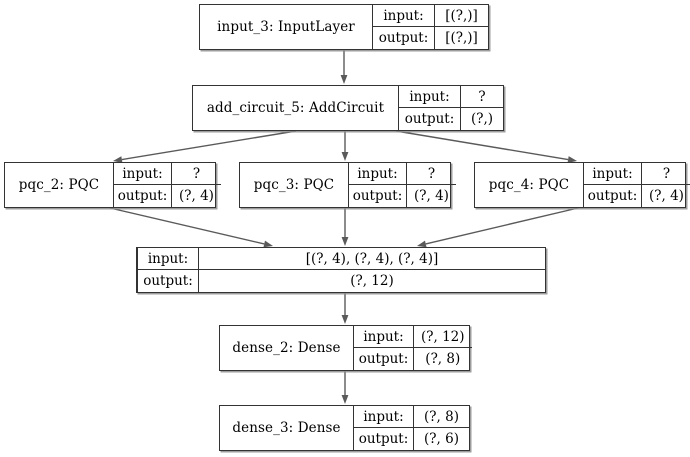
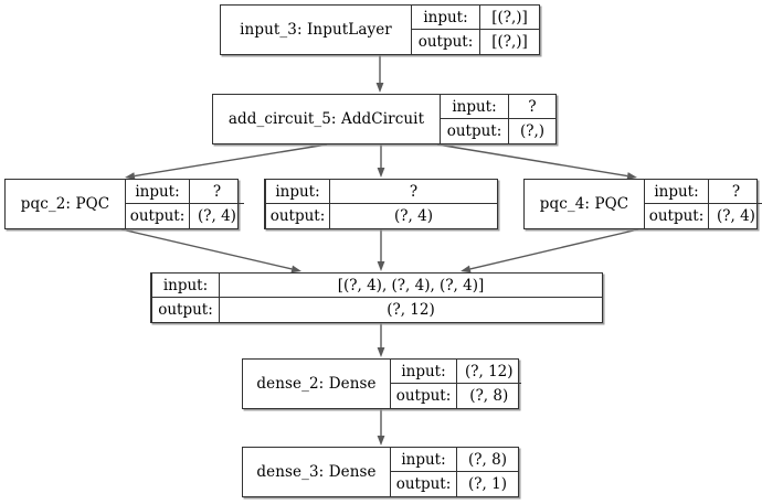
  input_3: InputLayer
  input:
  [(?,)]
  output:
  [(?,)]
  add_circuit_5: AddCircuit
  input:
  ?
  output:
  (?,)
  pqc_2: PQC
  input:
  ?
  output:
  (?, 4)
- pqc_3: PQC
  input:
  ?
  output:
  (?, 4)
  pqc_4: PQC
  input:
  ?
  output:
  (?, 4)
  input:
  [(?, 4), (?, 4), (?, 4)]
  output:
  (?, 12)
  dense_2: Dense
  input:
  (?, 12)
  output:
  (?, 8)
  dense_3: Dense
  input:
  (?, 8)
  output:
- (?, 6)
+ (?, 1)
